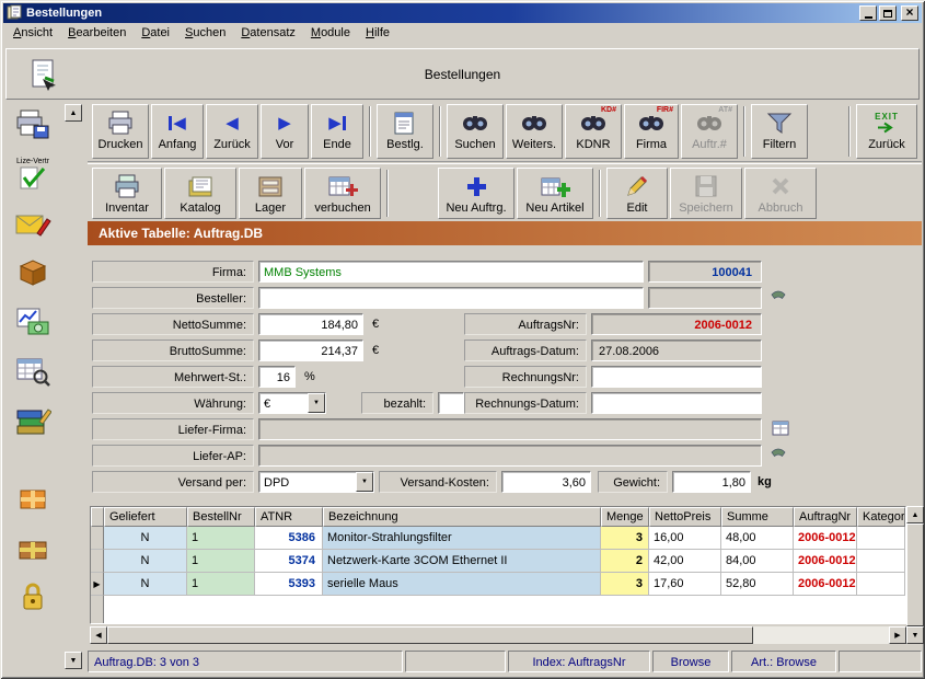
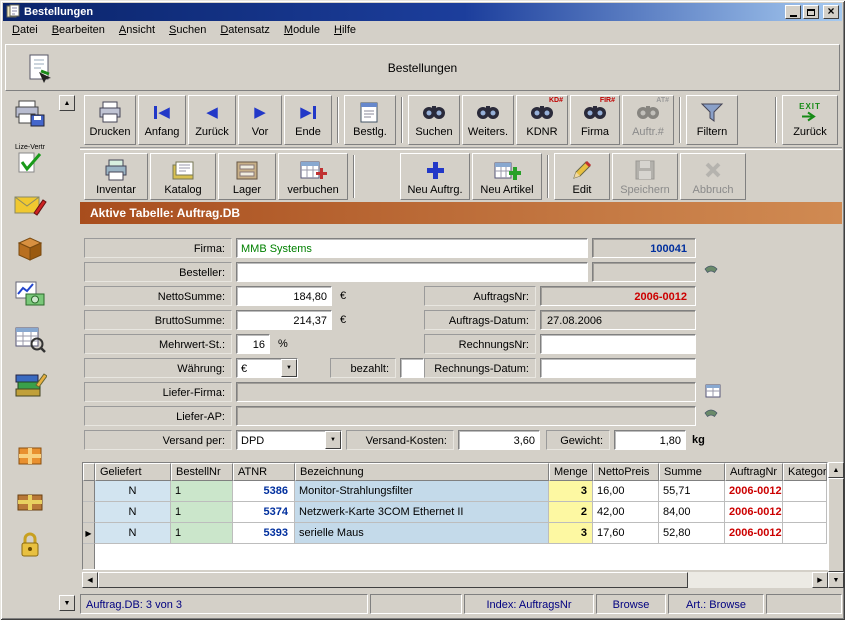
  Bestellungen
  ×
- Ansicht
+ Datei
  Bearbeiten
- Datei
+ Ansicht
  Suchen
  Datensatz
  Module
  Hilfe
  Bestellungen
  Drucken
  ◀
  Anfang
  ◀
  Zurück
  ▶
  Vor
  ▶
  Ende
  Bestlg.
  Suchen
  Weiters.
  KDNR
  Firma
  Auftr.#
  Filtern
  EXIT
  Zurück
  Inventar
  Katalog
  Lager
  verbuchen
  Neu Auftrg.
  Neu Artikel
  Edit
  Speichern
  Abbruch
  Aktive Tabelle: Auftrag.DB
  Firma:
  MMB Systems
  100041
  Besteller:
  NettoSumme:
  184,80
  €
  AuftragsNr:
  2006-0012
  BruttoSumme:
  214,37
  €
  Auftrags-Datum:
  27.08.2006
  Mehrwert-St.:
  16
  %
  RechnungsNr:
  Währung:
  €
  bezahlt:
  Rechnungs-Datum:
  Liefer-Firma:
  Liefer-AP:
  Versand per:
  DPD
  Versand-Kosten:
  3,60
  Gewicht:
  1,80
  kg
  Geliefert
  BestellNr
  ATNR
  Bezeichnung
  Menge
  NettoPreis
  Summe
  AuftragNr
  Kategor
  N
  1
  5386
  Monitor-Strahlungsfilter
  3
  16,00
- 48,00
+ 55,71
  2006-0012
  N
  1
  5374
  Netzwerk-Karte 3COM Ethernet II
  2
  42,00
  84,00
  2006-0012
  ▶
  N
  1
  5393
  serielle Maus
  3
  17,60
  52,80
  2006-0012
  Auftrag.DB: 3 von 3
  Index: AuftragsNr
  Browse
  Art.: Browse
